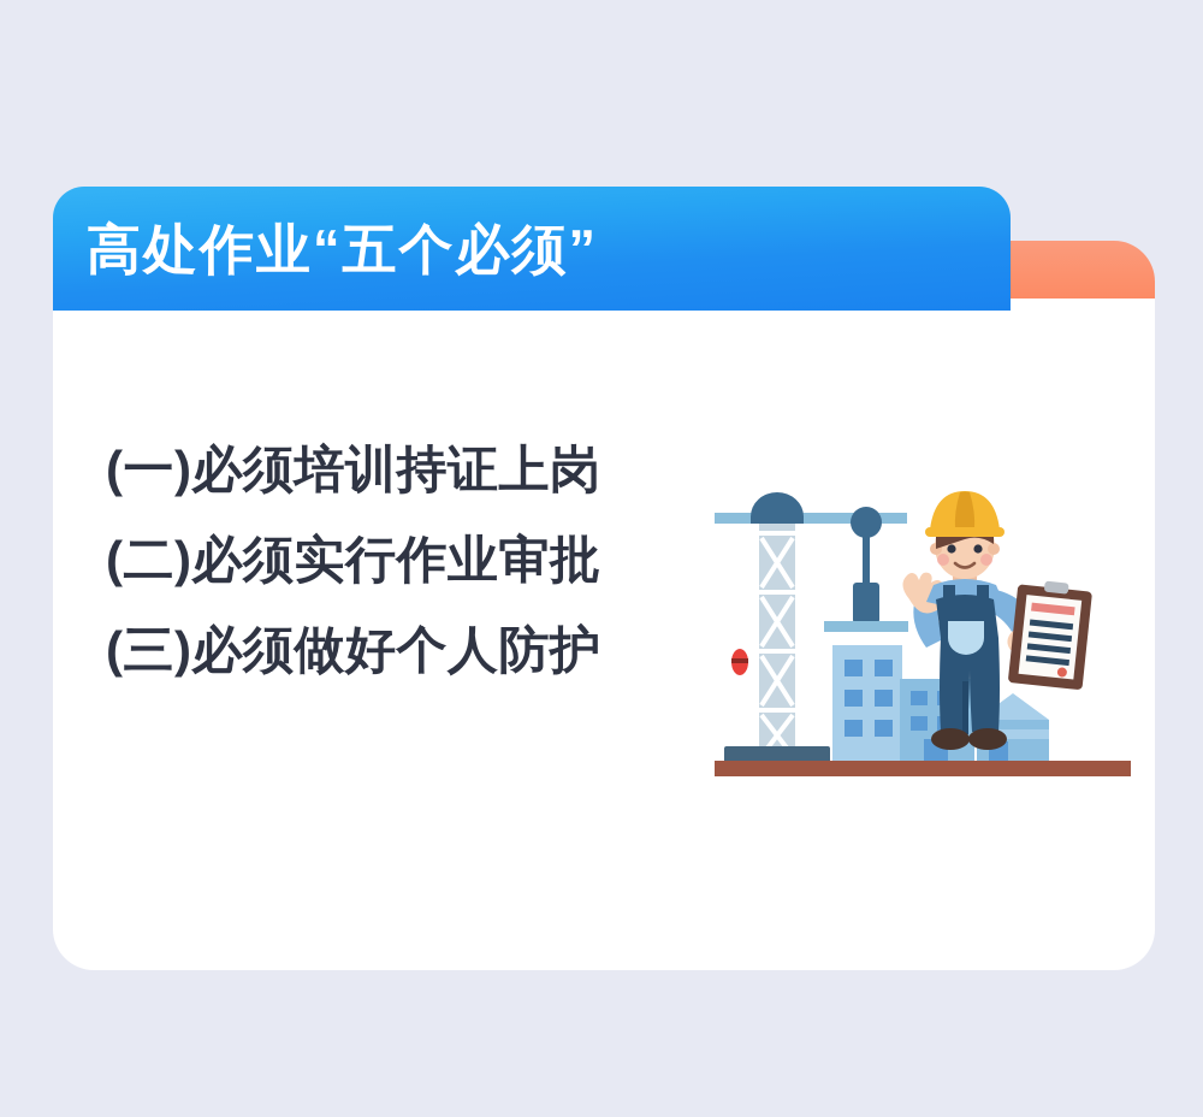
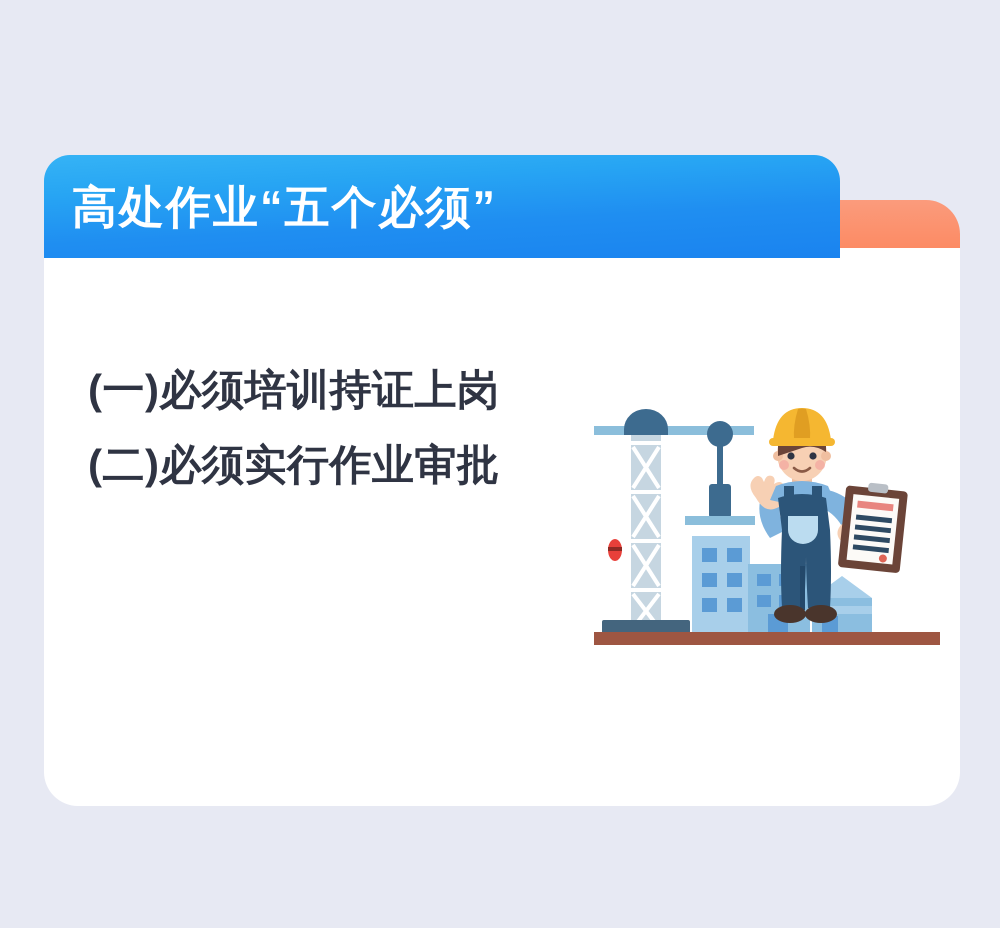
  高处作业“五个必须”
  (一)必须培训持证上岗
  (二)必须实行作业审批
- (三)必须做好个人防护
